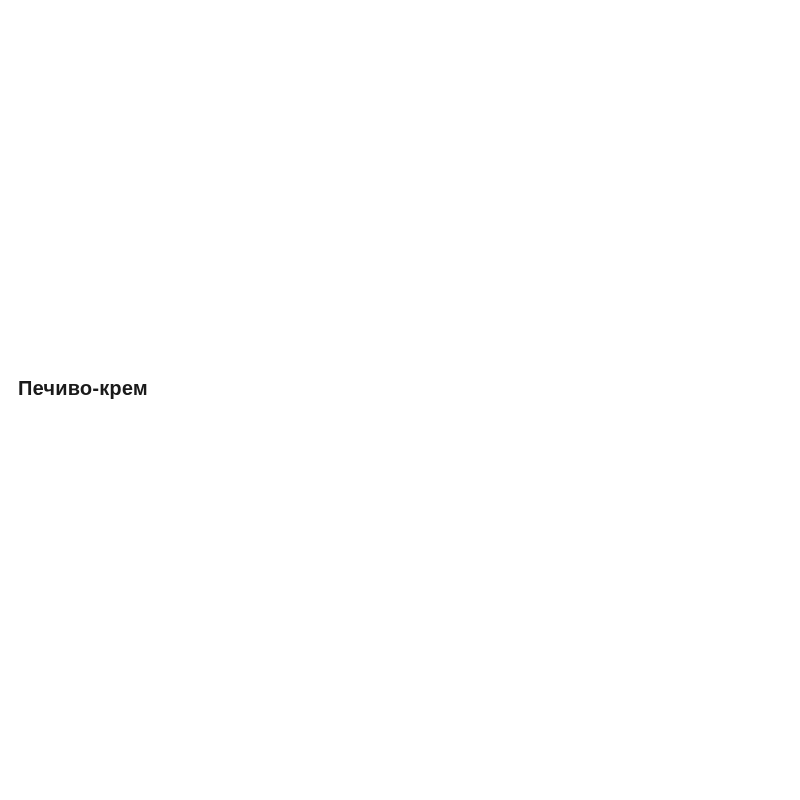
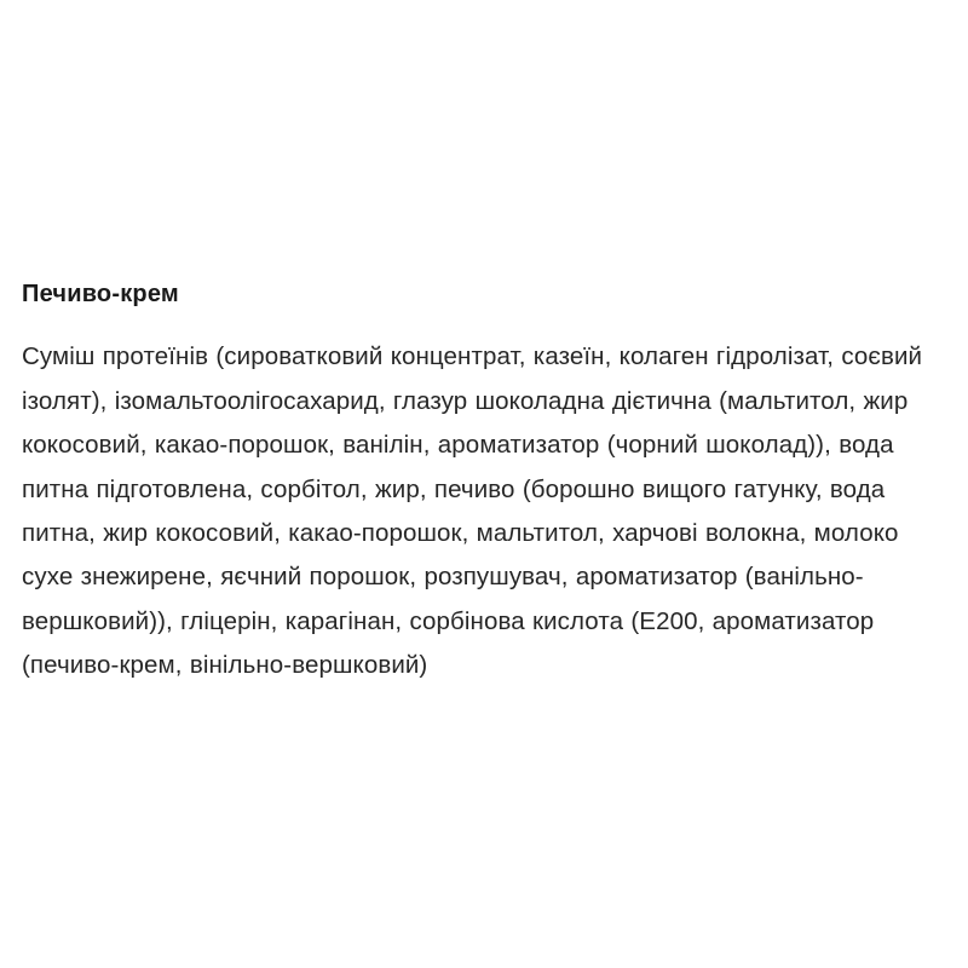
  Печиво-крем
+ Суміш протеїнів (сироватковий концентрат, казеїн, колаген гідролізат, соєвий ізолят), ізомальтоолігосахарид, глазур шоколадна дієтична (мальтитол, жир кокосовий, какао-порошок, ванілін, ароматизатор (чорний шоколад)), вода питна підготовлена, сорбітол, жир, печиво (борошно вищого гатунку, вода питна, жир кокосовий, какао-порошок, мальтитол, харчові волокна, молоко сухе знежирене, яєчний порошок, розпушувач, ароматизатор (ванільно-вершковий)), гліцерін, карагінан, сорбінова кислота (Е200, ароматизатор (печиво-крем, вінільно-вершковий)
